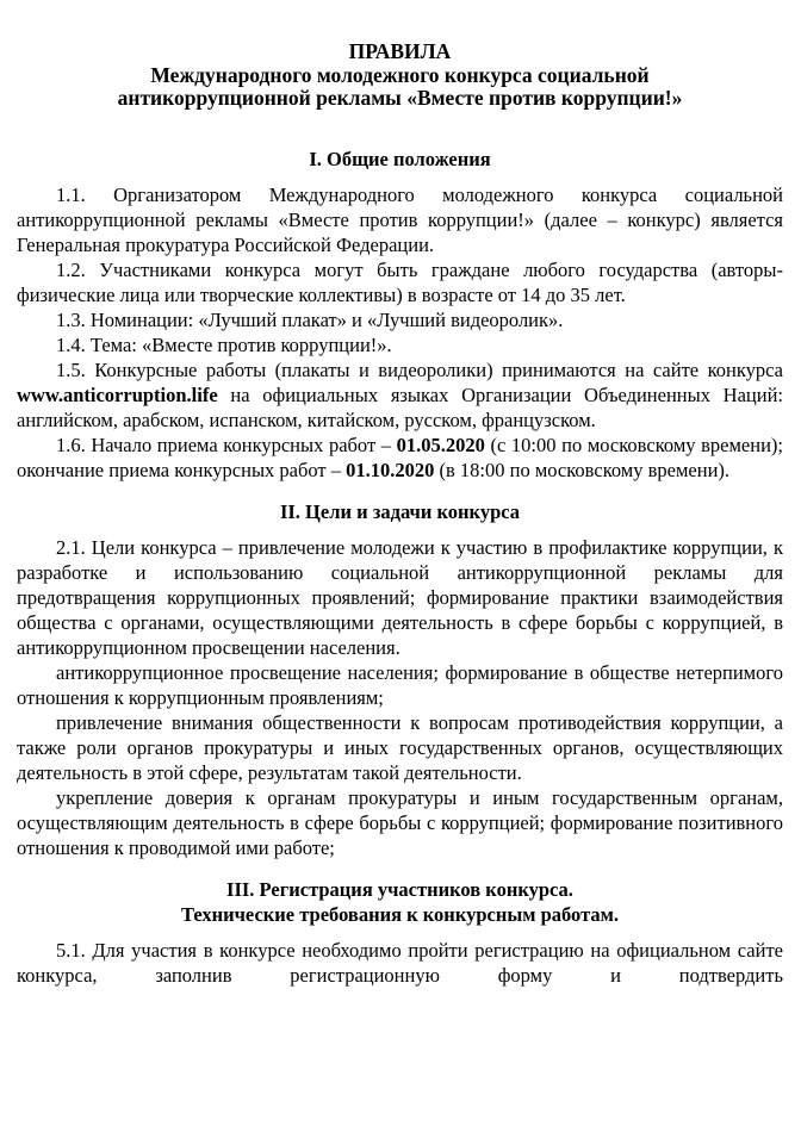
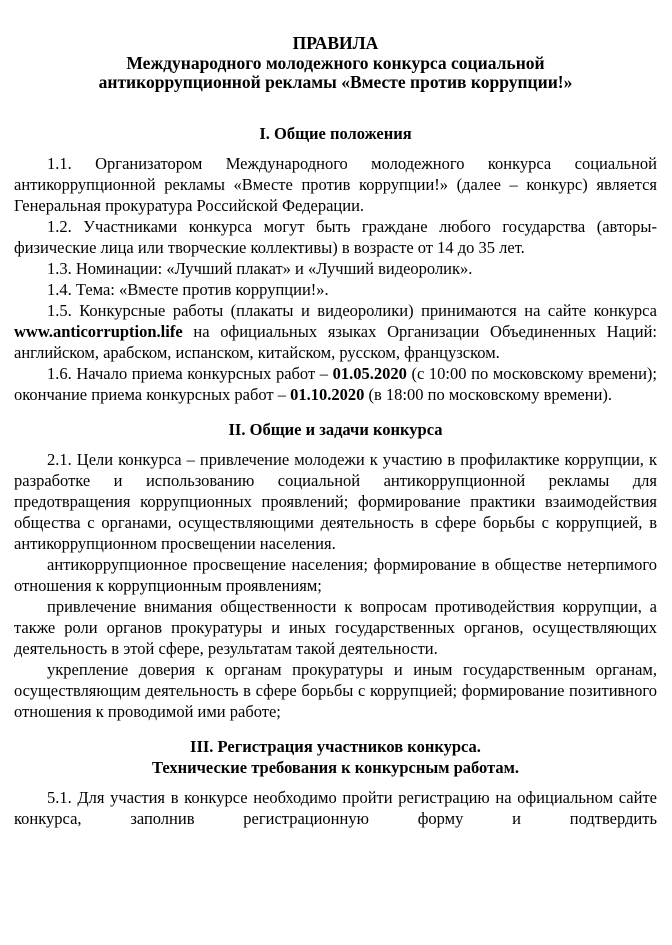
  ПРАВИЛА
  Международного молодежного конкурса социальной
  антикоррупционной рекламы «Вместе против коррупции!»
  I. Общие положения
  1.1. Организатором Международного молодежного конкурса социальной антикоррупционной рекламы «Вместе против коррупции!» (далее – конкурс) является Генеральная прокуратура Российской Федерации.
  1.2. Участниками конкурса могут быть граждане любого государства (авторы-физические лица или творческие коллективы) в возрасте от 14 до 35 лет.
  1.3. Номинации: «Лучший плакат» и «Лучший видеоролик».
  1.4. Тема: «Вместе против коррупции!».
  1.5. Конкурсные работы (плакаты и видеоролики) принимаются на сайте конкурса www.anticorruption.life на официальных языках Организации Объединенных Наций: английском, арабском, испанском, китайском, русском, французском.
  1.6. Начало приема конкурсных работ – 01.05.2020 (с 10:00 по московскому времени); окончание приема конкурсных работ – 01.10.2020 (в 18:00 по московскому времени).
- II. Цели и задачи конкурса
+ II. Общие и задачи конкурса
  2.1. Цели конкурса – привлечение молодежи к участию в профилактике коррупции, к разработке и использованию социальной антикоррупционной рекламы для предотвращения коррупционных проявлений; формирование практики взаимодействия общества с органами, осуществляющими деятельность в сфере борьбы с коррупцией, в антикоррупционном просвещении населения.
  антикоррупционное просвещение населения; формирование в обществе нетерпимого отношения к коррупционным проявлениям;
  привлечение внимания общественности к вопросам противодействия коррупции, а также роли органов прокуратуры и иных государственных органов, осуществляющих деятельность в этой сфере, результатам такой деятельности.
  укрепление доверия к органам прокуратуры и иным государственным органам, осуществляющим деятельность в сфере борьбы с коррупцией; формирование позитивного отношения к проводимой ими работе;
  III. Регистрация участников конкурса.
  Технические требования к конкурсным работам.
  5.1. Для участия в конкурсе необходимо пройти регистрацию на официальном сайте конкурса, заполнив регистрационную форму и подтвердить
